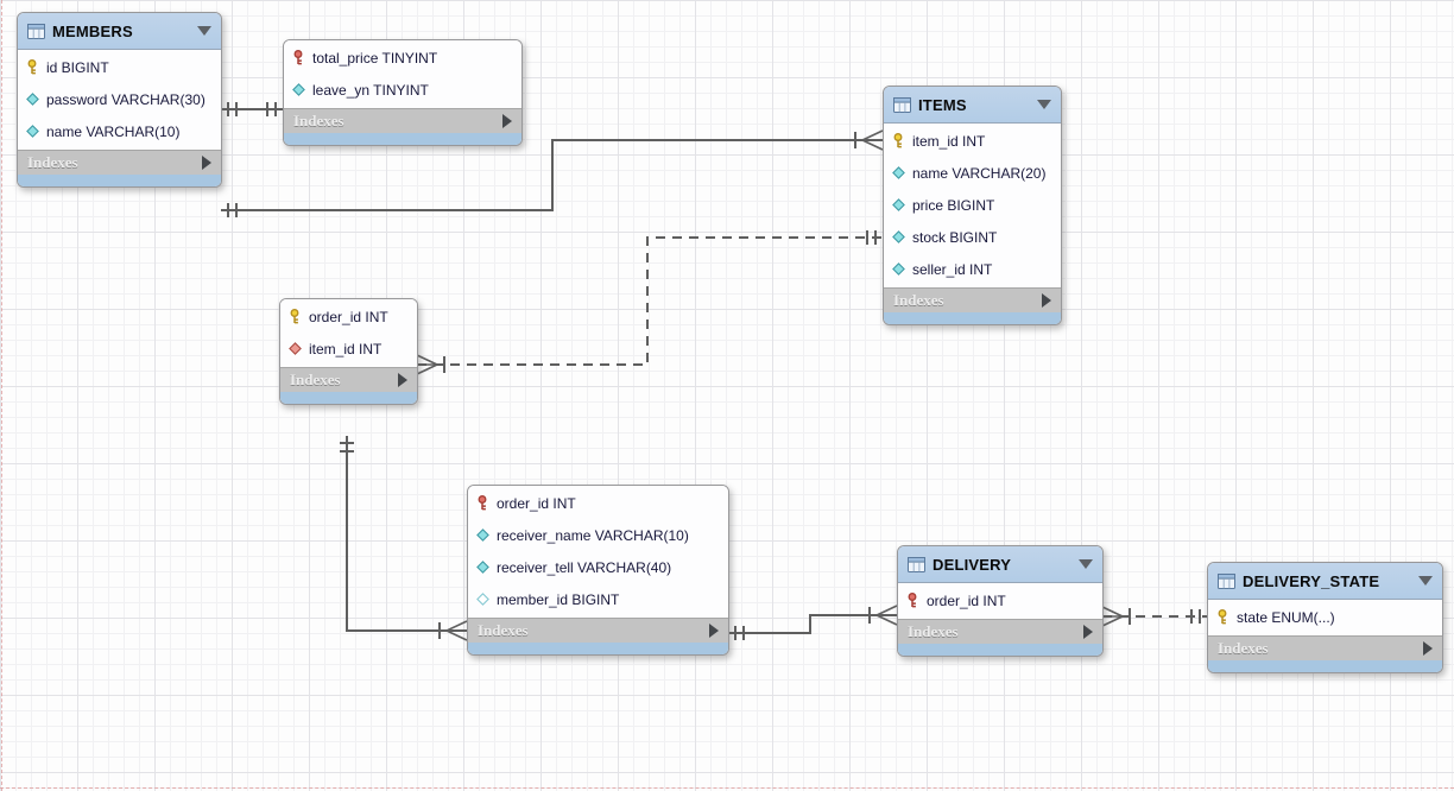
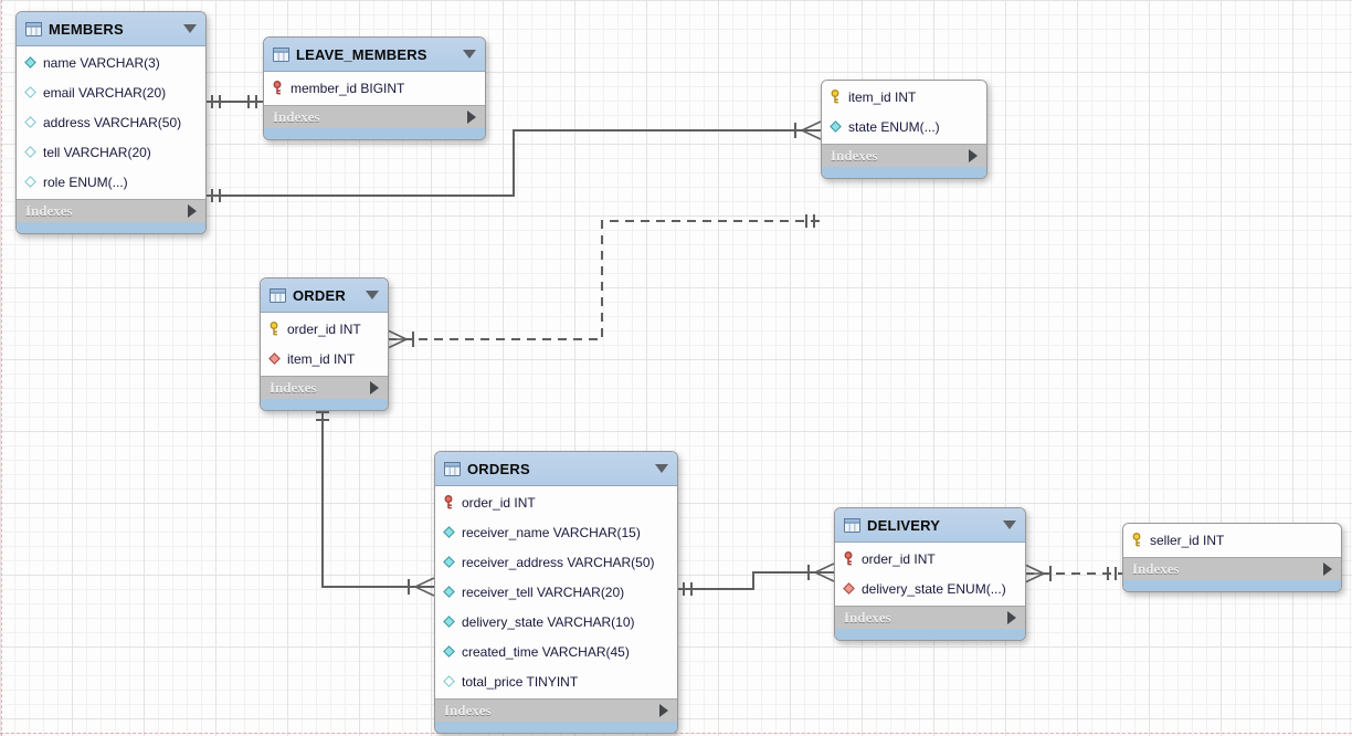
  MEMBERS
- id BIGINT
- password VARCHAR(30)
- name VARCHAR(10)
+ name VARCHAR(3)
+ email VARCHAR(20)
+ address VARCHAR(50)
+ tell VARCHAR(20)
+ role ENUM(...)
  Indexes
+ LEAVE_MEMBERS
- total_price TINYINT
+ member_id BIGINT
- leave_yn TINYINT
  Indexes
- ITEMS
  item_id INT
- name VARCHAR(20)
- price BIGINT
- stock BIGINT
- seller_id INT
+ state ENUM(...)
  Indexes
+ ORDER
  order_id INT
  item_id INT
  Indexes
+ ORDERS
  order_id INT
- receiver_name VARCHAR(10)
+ receiver_name VARCHAR(15)
+ receiver_address VARCHAR(50)
- receiver_tell VARCHAR(40)
+ receiver_tell VARCHAR(20)
+ delivery_state VARCHAR(10)
+ created_time VARCHAR(45)
- member_id BIGINT
+ total_price TINYINT
  Indexes
  DELIVERY
  order_id INT
+ delivery_state ENUM(...)
  Indexes
- DELIVERY_STATE
- state ENUM(...)
+ seller_id INT
  Indexes
